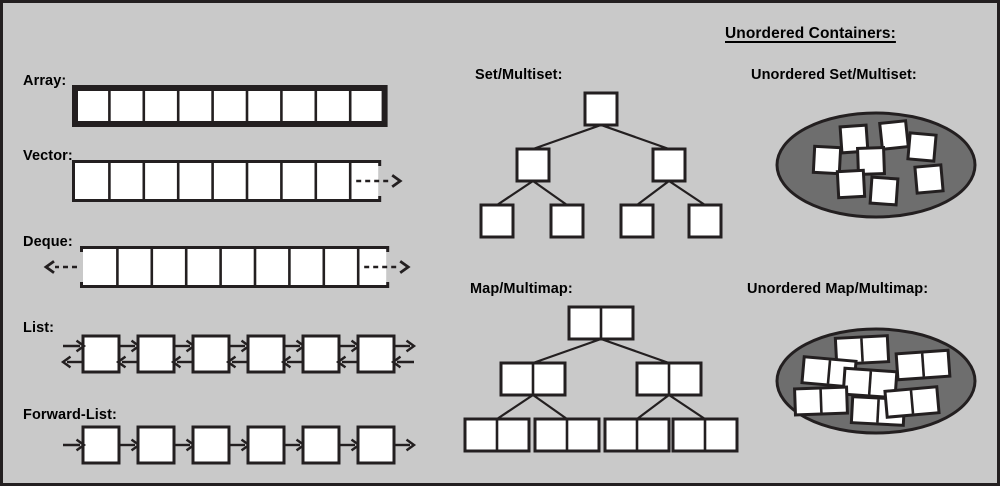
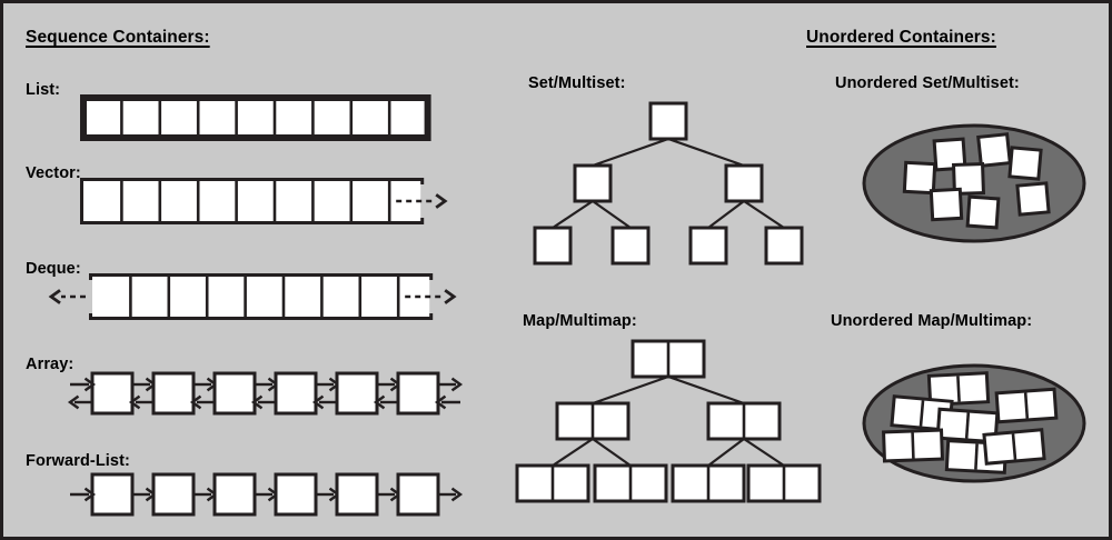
+ Sequence Containers:
  Unordered Containers:
- Array:
+ List:
  Vector:
  Deque:
- List:
+ Array:
  Forward-List:
  Set/Multiset:
  Map/Multimap:
  Unordered Set/Multiset:
  Unordered Map/Multimap:
